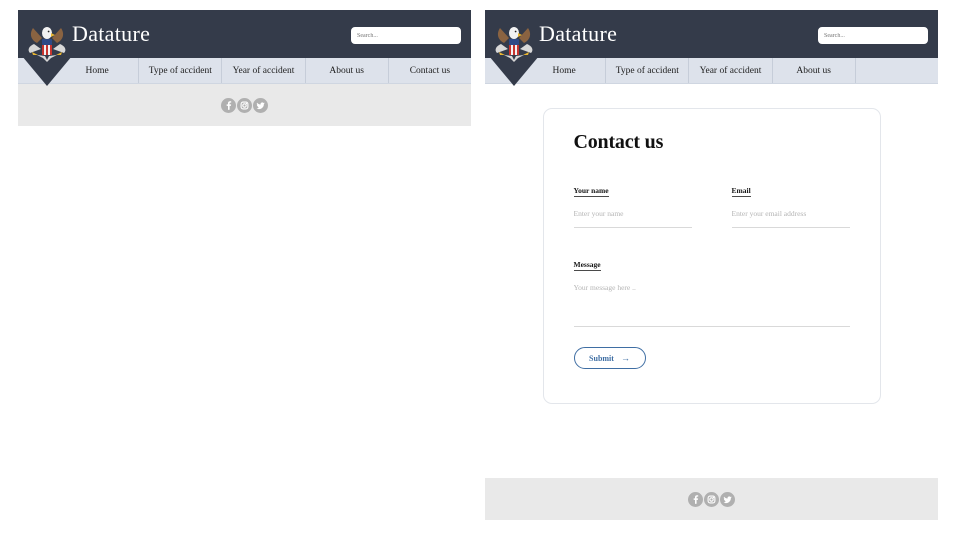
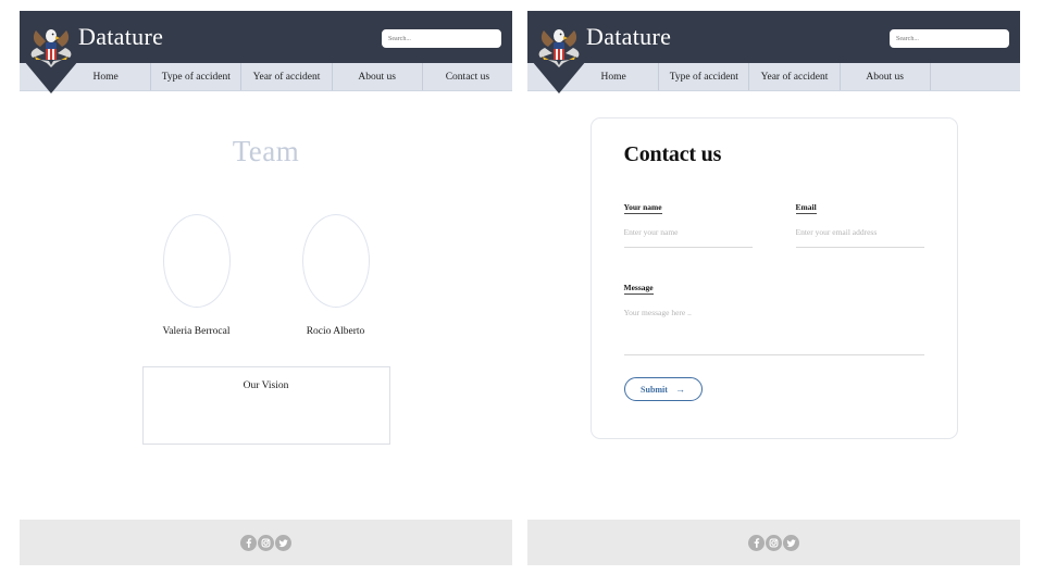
  Datature
  Home
  Type of accident
  Year of accident
  About us
  Contact us
+ Team
+ Valeria Berrocal
+ Rocio Alberto
+ Our Vision
  Datature
  Home
  Type of accident
  Year of accident
  About us
  Contact us
  Your name
  Enter your name
  Email
  Enter your email address
  Message
  Your message here ..
  Submit
  →
